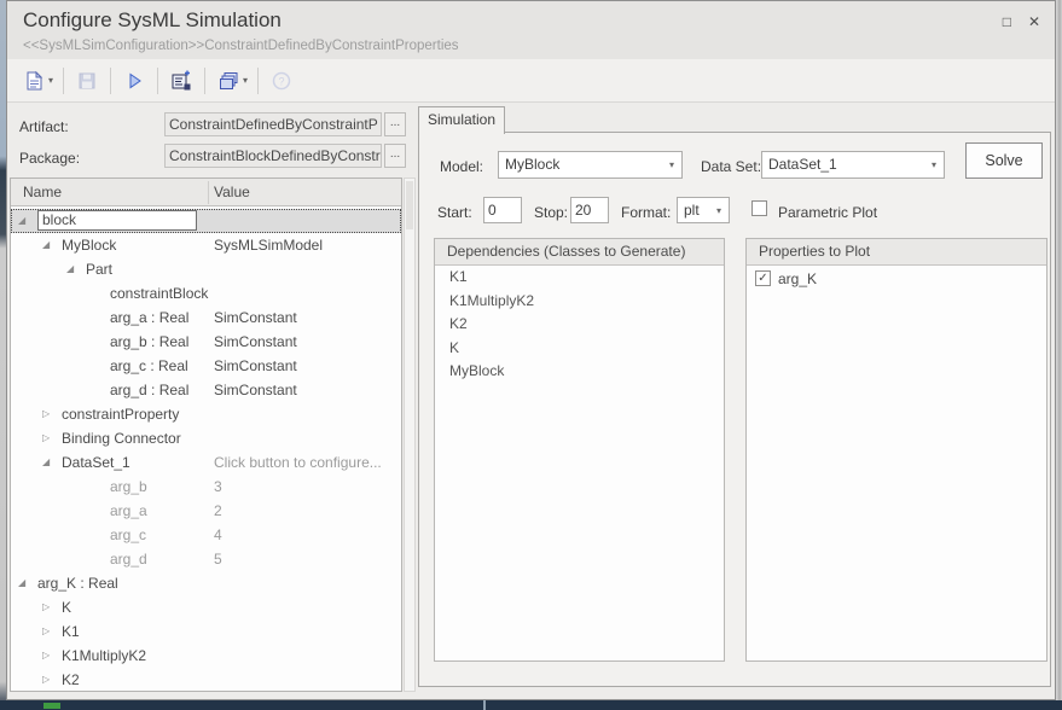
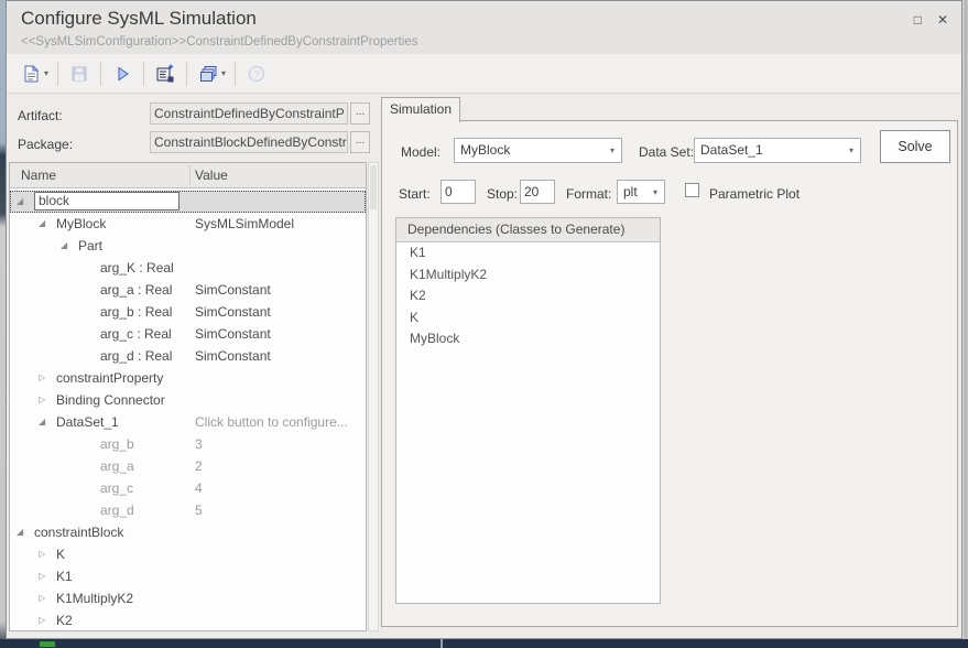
  Configure SysML Simulation
  <<SysMLSimConfiguration>>ConstraintDefinedByConstraintProperties
  □
  ✕
  ▾
  ▾
  ?
  Artifact:
  ConstraintDefinedByConstraintP
  ...
  Package:
  ConstraintBlockDefinedByConstr
  ...
  Name
  Value
  ◢
  block
  ◢
  MyBlock
  SysMLSimModel
  ◢
  Part
- constraintBlock
+ arg_K : Real
  arg_a : Real
  SimConstant
  arg_b : Real
  SimConstant
  arg_c : Real
  SimConstant
  arg_d : Real
  SimConstant
  ▷
  constraintProperty
  ▷
  Binding Connector
  ◢
  DataSet_1
  Click button to configure...
  arg_b
  3
  arg_a
  2
  arg_c
  4
  arg_d
  5
  ◢
- arg_K : Real
+ constraintBlock
  ▷
  K
  ▷
  K1
  ▷
  K1MultiplyK2
  ▷
  K2
  Simulation
  Model:
  MyBlock
  ▾
  Data Set:
  DataSet_1
  ▾
  Solve
  Start:
  0
  Stop:
  20
  Format:
  plt
  ▾
  Parametric Plot
  Dependencies (Classes to Generate)
  K1
  K1MultiplyK2
  K2
  K
  MyBlock
- Properties to Plot
- ✓
- arg_K
